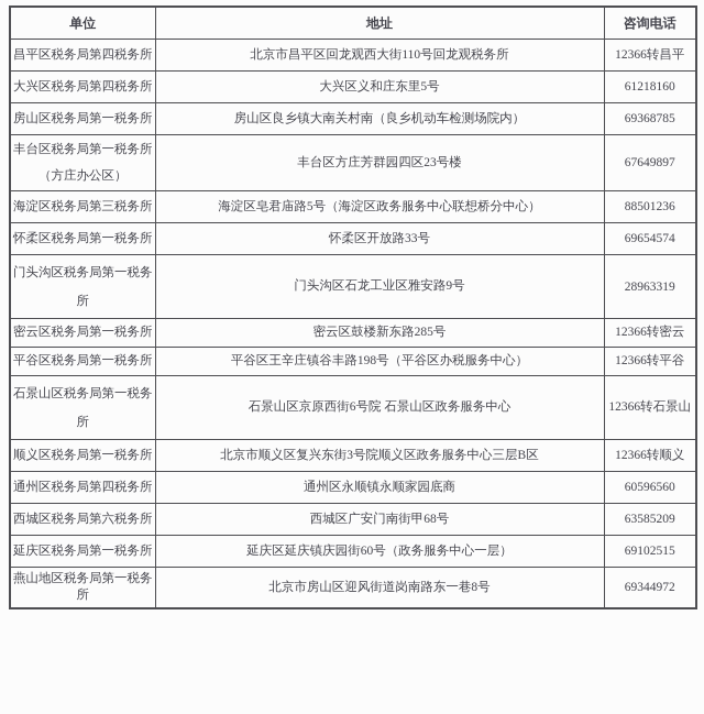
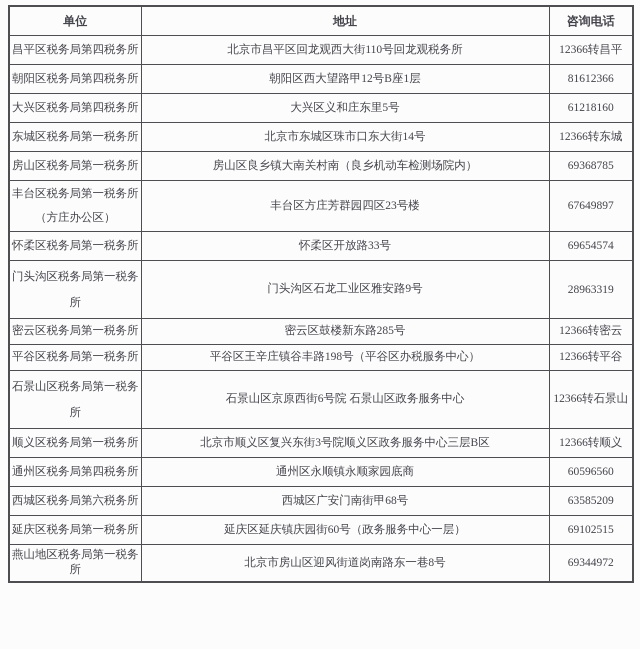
  单位	地址	咨询电话
  昌平区税务局第四税务所	北京市昌平区回龙观西大街110号回龙观税务所	12366转昌平
+ 朝阳区税务局第四税务所	朝阳区西大望路甲12号B座1层	81612366
  大兴区税务局第四税务所	大兴区义和庄东里5号	61218160
+ 东城区税务局第一税务所	北京市东城区珠市口东大街14号	12366转东城
  房山区税务局第一税务所	房山区良乡镇大南关村南（良乡机动车检测场院内）	69368785
  丰台区税务局第一税务所 （方庄办公区）	丰台区方庄芳群园四区23号楼	67649897
- 海淀区税务局第三税务所	海淀区皂君庙路5号（海淀区政务服务中心联想桥分中心）	88501236
  怀柔区税务局第一税务所	怀柔区开放路33号	69654574
  门头沟区税务局第一税务所	门头沟区石龙工业区雅安路9号	28963319
  密云区税务局第一税务所	密云区鼓楼新东路285号	12366转密云
  平谷区税务局第一税务所	平谷区王辛庄镇谷丰路198号（平谷区办税服务中心）	12366转平谷
  石景山区税务局第一税务所	石景山区京原西街6号院 石景山区政务服务中心	12366转石景山
  顺义区税务局第一税务所	北京市顺义区复兴东街3号院顺义区政务服务中心三层B区	12366转顺义
  通州区税务局第四税务所	通州区永顺镇永顺家园底商	60596560
  西城区税务局第六税务所	西城区广安门南街甲68号	63585209
  延庆区税务局第一税务所	延庆区延庆镇庆园街60号（政务服务中心一层）	69102515
  燕山地区税务局第一税务所	北京市房山区迎风街道岗南路东一巷8号	69344972
